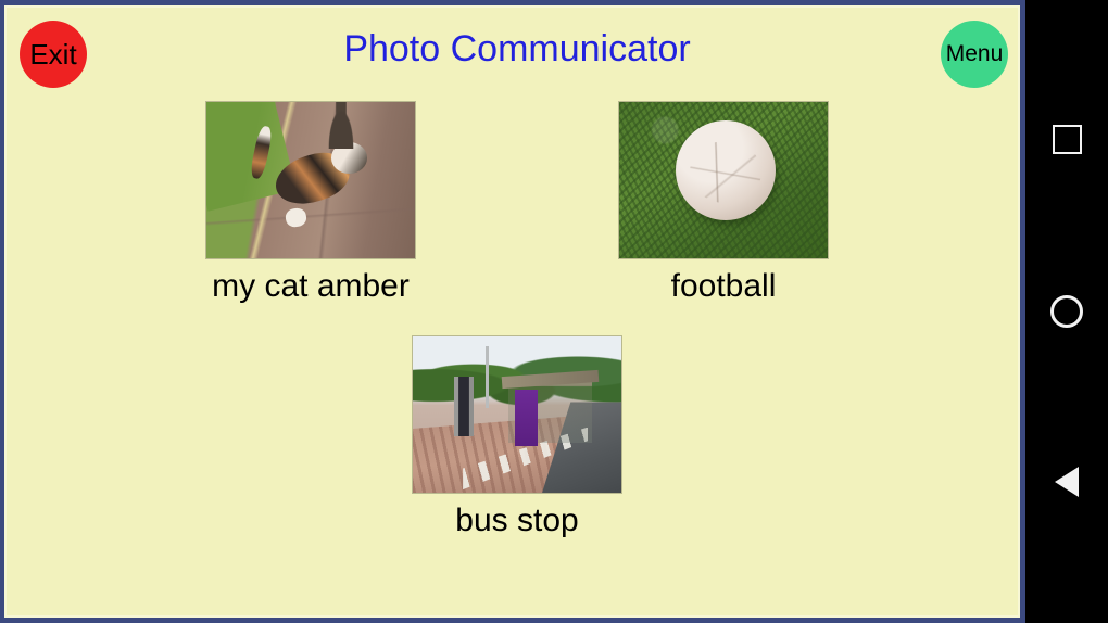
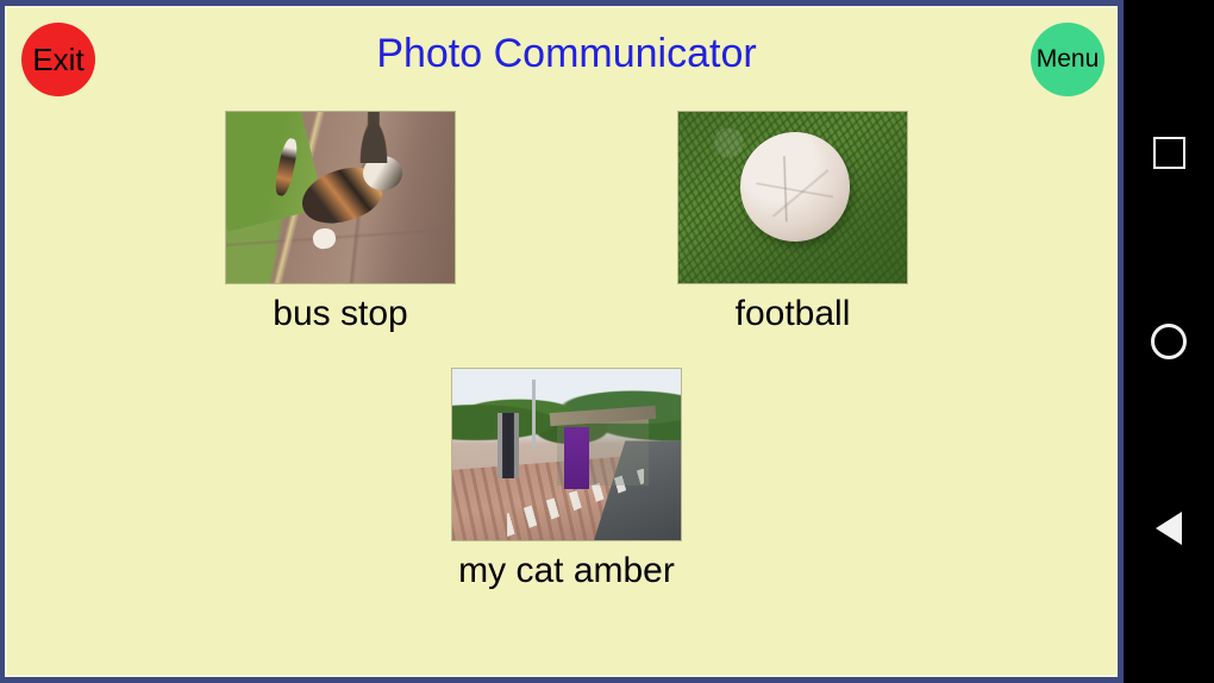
  Exit
  Photo Communicator
  Menu
- my cat amber
+ bus stop
  football
- bus stop
+ my cat amber
